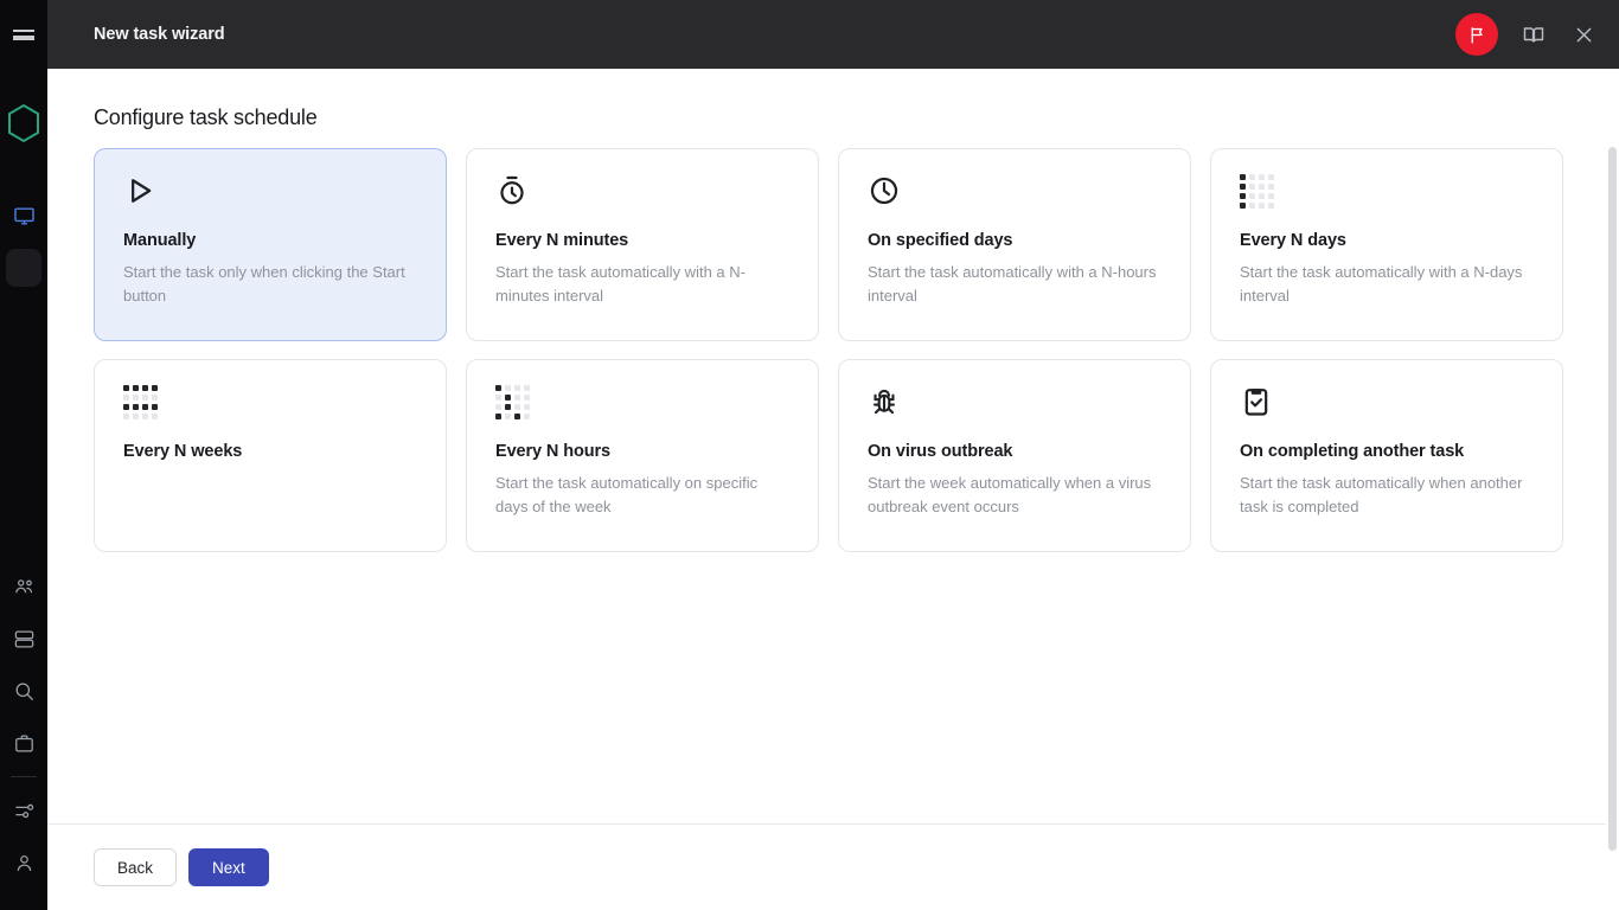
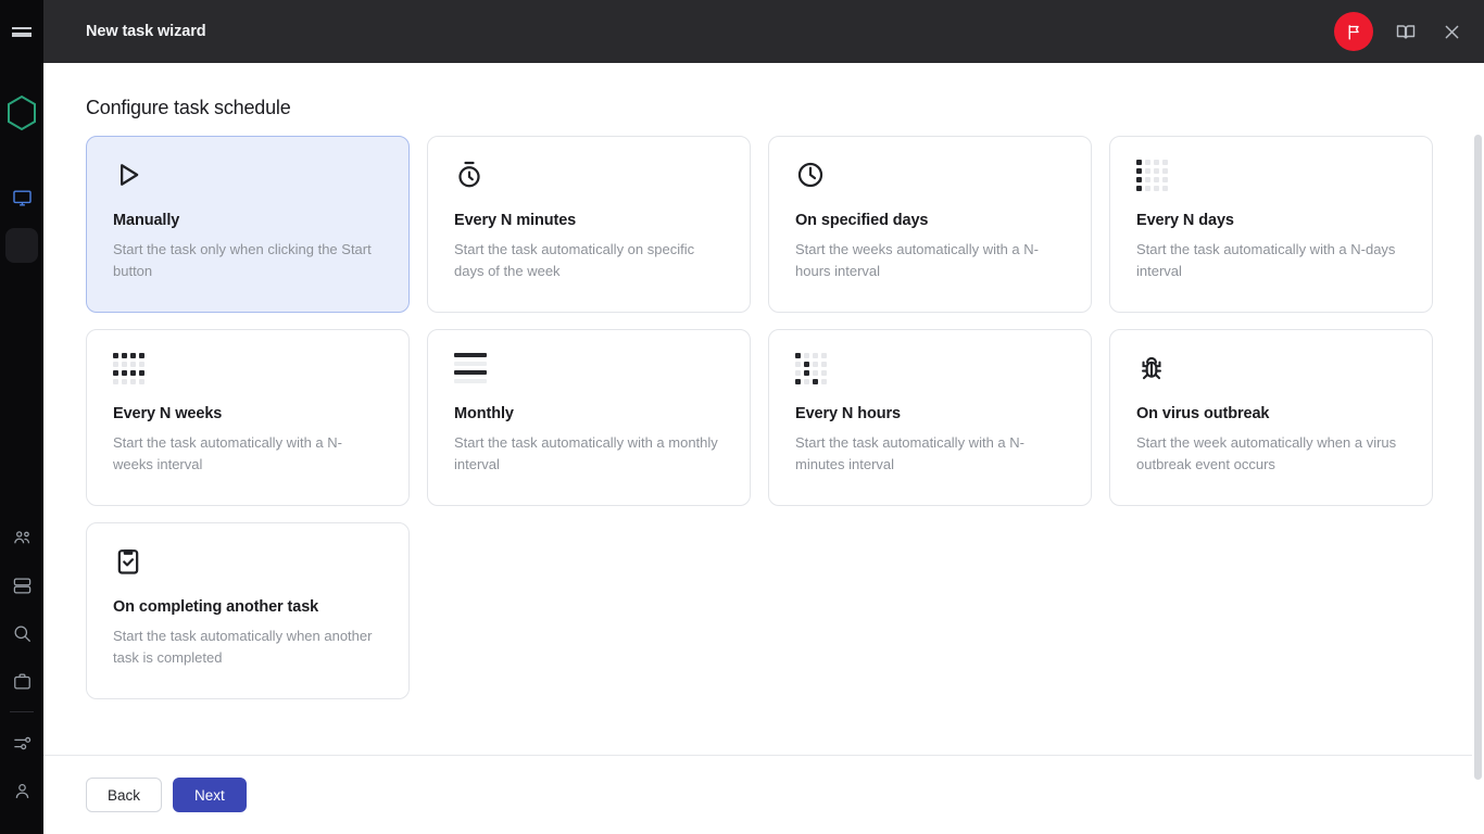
  New task wizard
  Configure task schedule
  Manually
  Start the task only when clicking the Start button
  Every N minutes
- Start the task automatically with a N-minutes interval
+ Start the task automatically on specific days of the week
  On specified days
- Start the task automatically with a N-hours interval
+ Start the weeks automatically with a N-hours interval
  Every N days
  Start the task automatically with a N-days interval
  Every N weeks
+ Start the task automatically with a N-weeks interval
+ Monthly
+ Start the task automatically with a monthly interval
  Every N hours
- Start the task automatically on specific days of the week
+ Start the task automatically with a N-minutes interval
  On virus outbreak
  Start the week automatically when a virus outbreak event occurs
  On completing another task
  Start the task automatically when another task is completed
  Back
  Next
